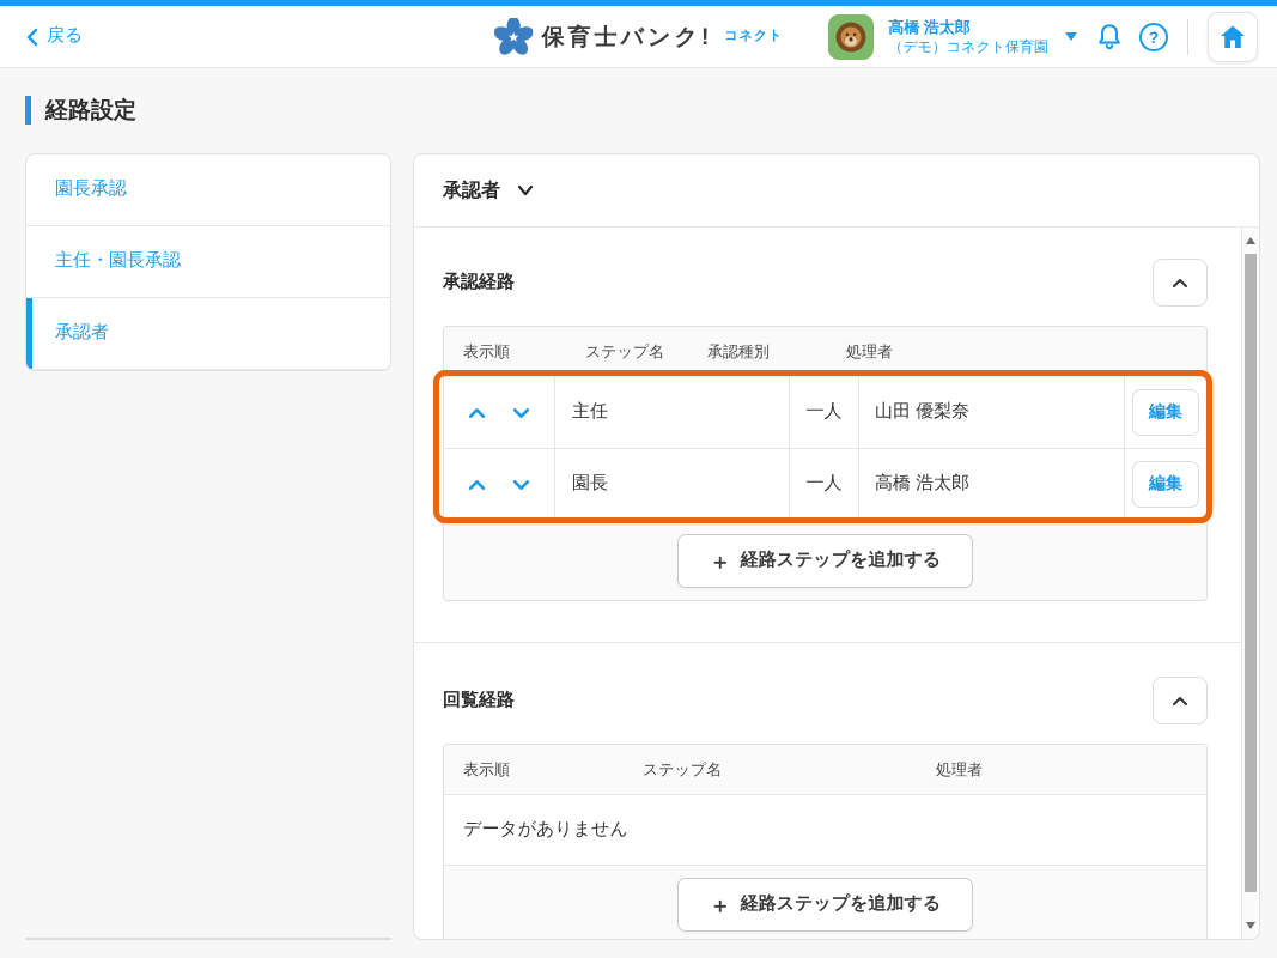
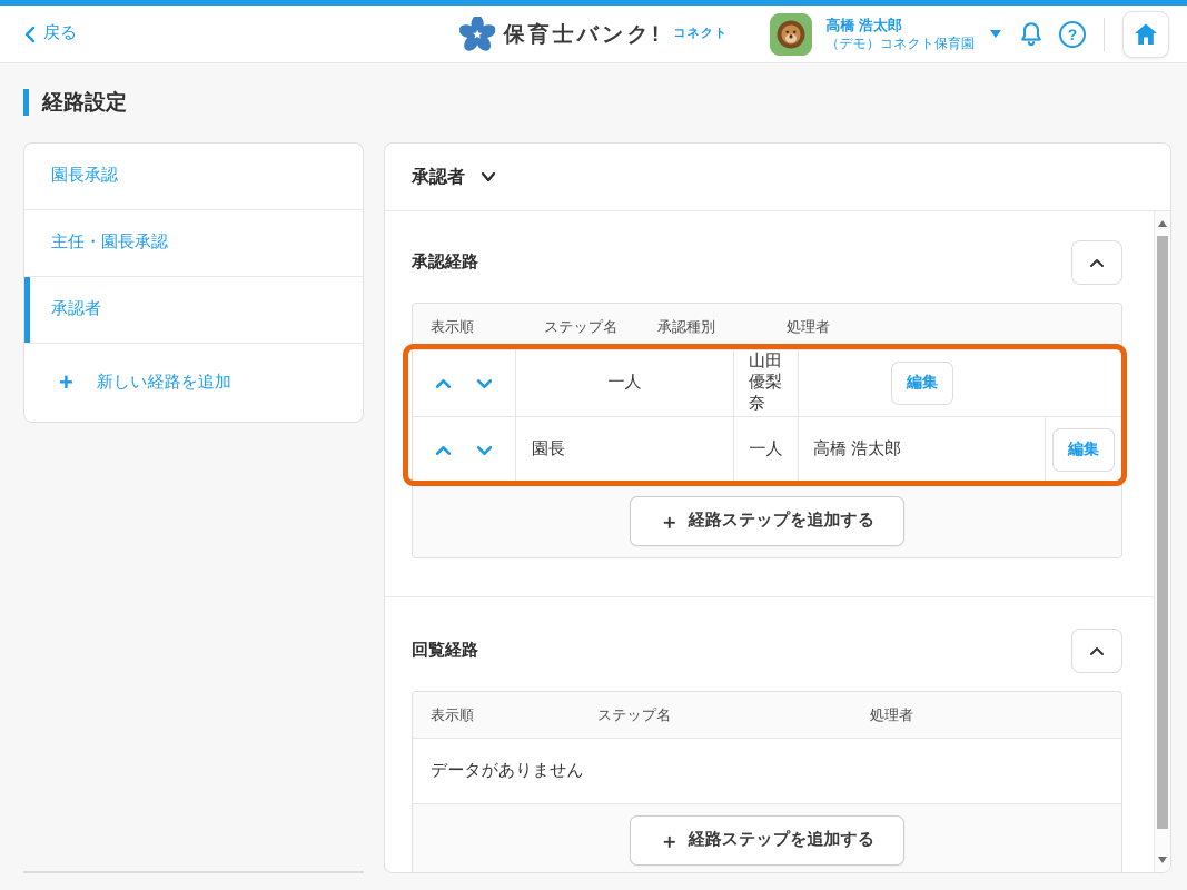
  戻る
  保育士バンク!
  コネクト
  高橋 浩太郎
  （デモ）コネクト保育園
  ?
  経路設定
  園長承認
  主任・園長承認
  承認者
+ +
+ 新しい経路を追加
  承認者
  承認経路
  表示順
  ステップ名
  承認種別
  処理者
- 主任
  一人
  山田 優梨奈
  編集
  園長
  一人
  高橋 浩太郎
  編集
  ＋
  経路ステップを追加する
  回覧経路
  表示順
  ステップ名
  処理者
  データがありません
  ＋
  経路ステップを追加する
